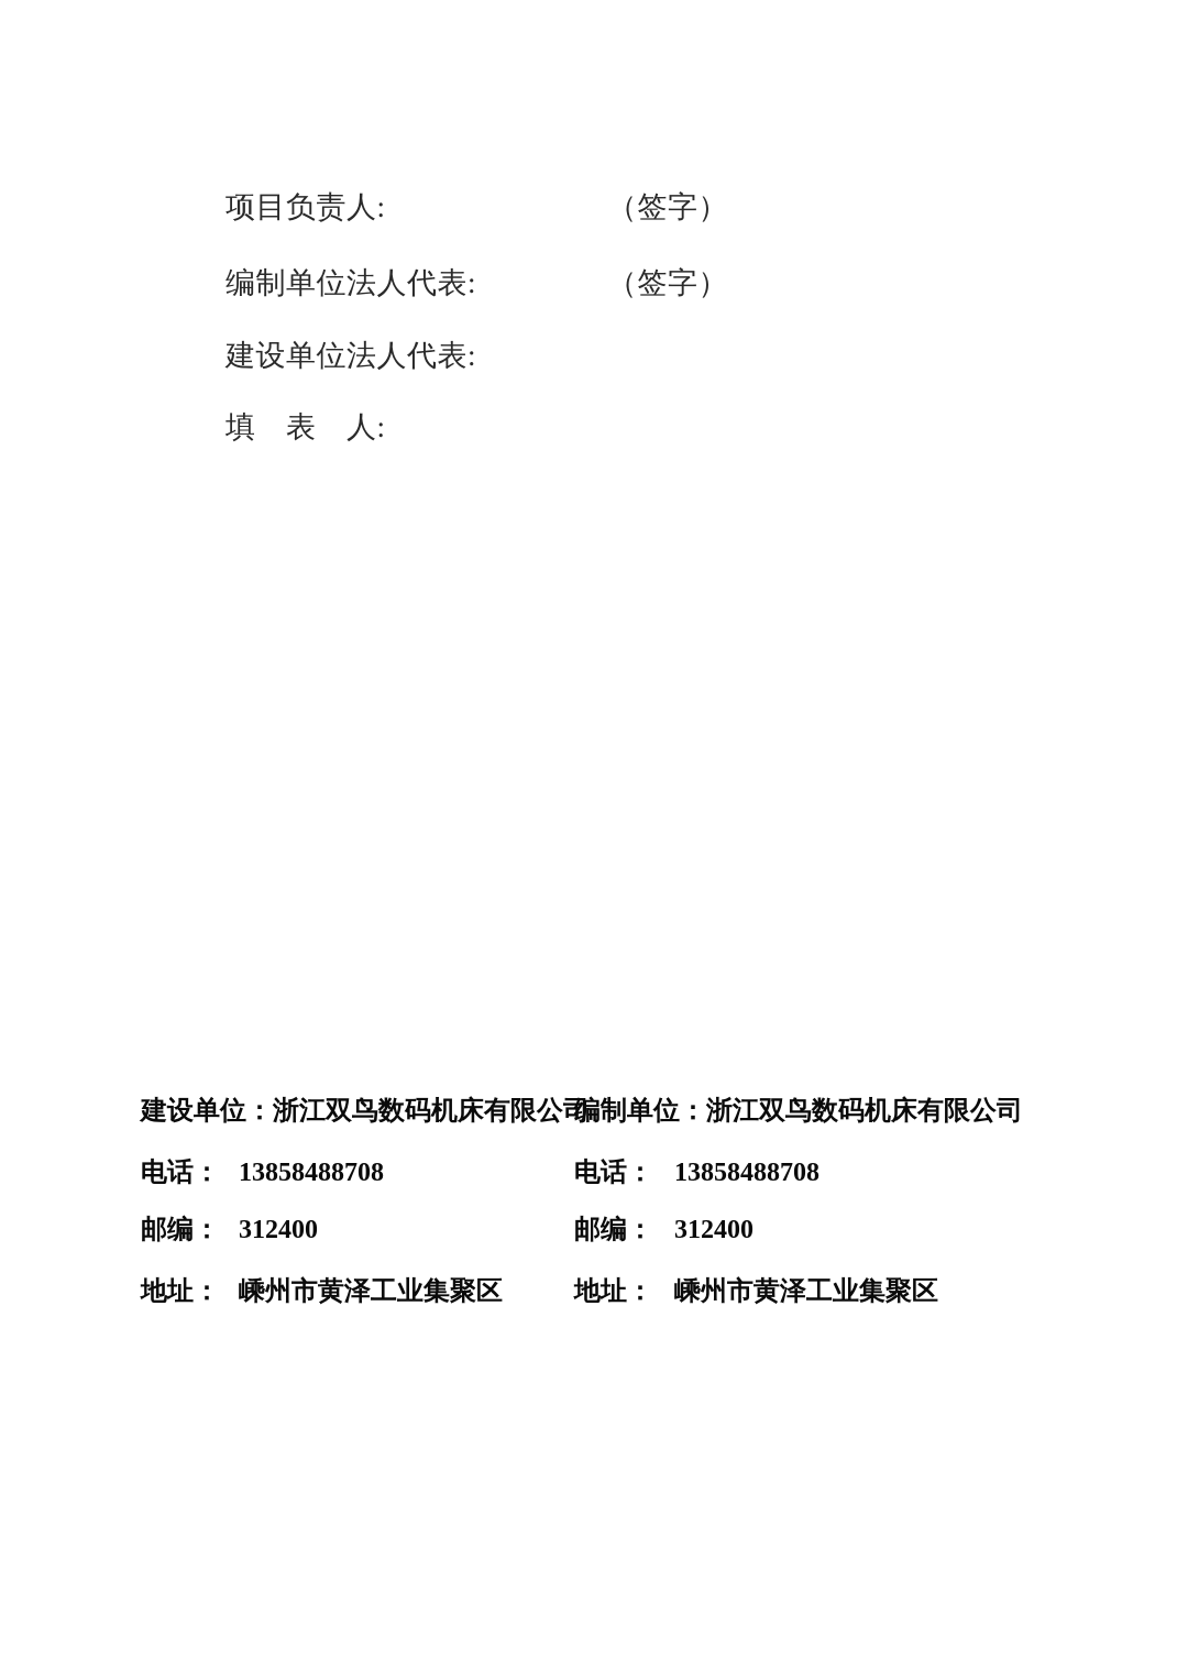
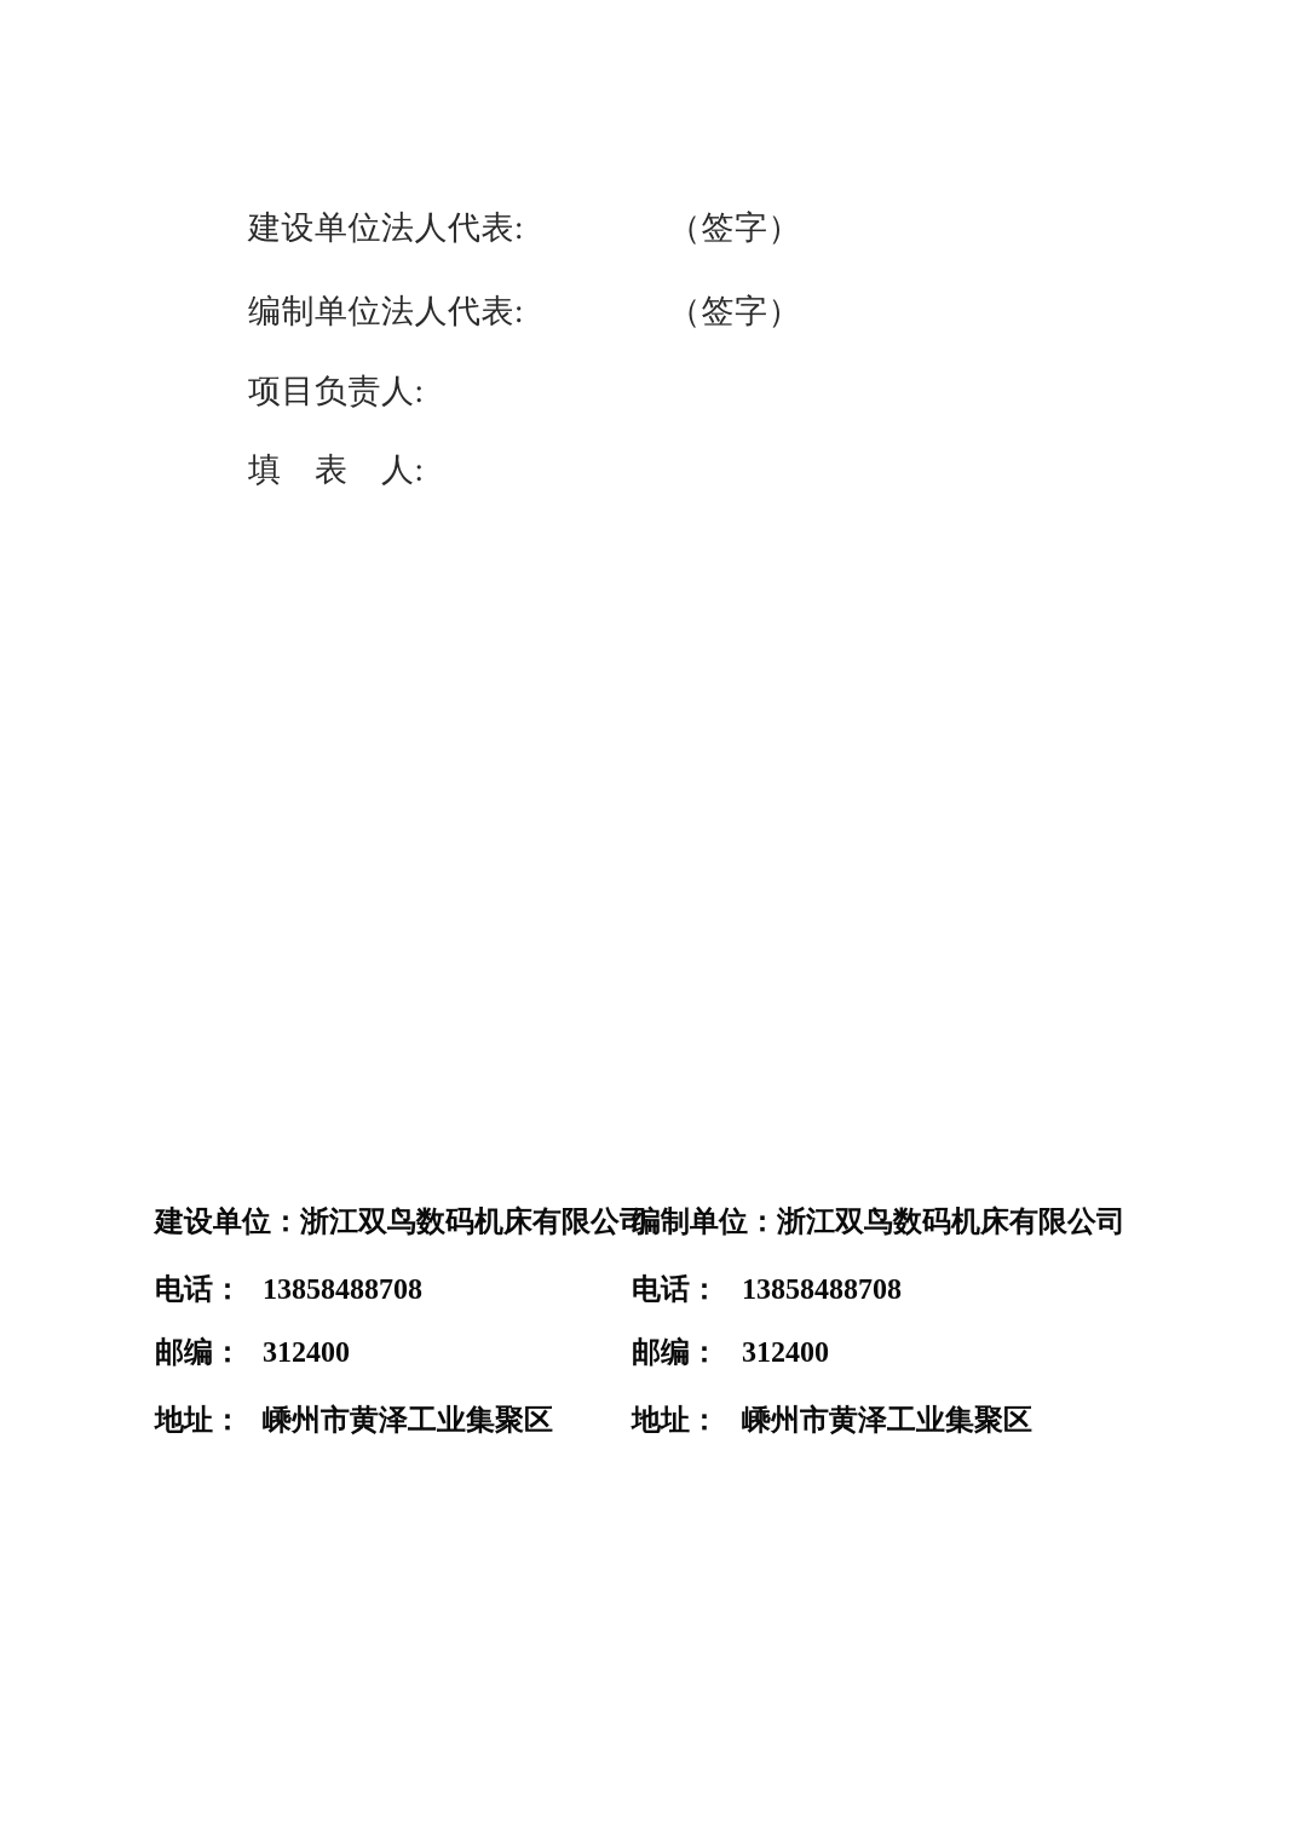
- 项目负责人:
+ 建设单位法人代表:
  （签字）
  编制单位法人代表:
  （签字）
- 建设单位法人代表:
+ 项目负责人:
  填 表 人:
  建设单位：浙江双鸟数码机床有限公司
  电话：
  13858488708
  邮编：
  312400
  地址：
  嵊州市黄泽工业集聚区
  编制单位：浙江双鸟数码机床有限公司
  电话：
  13858488708
  邮编：
  312400
  地址：
  嵊州市黄泽工业集聚区
